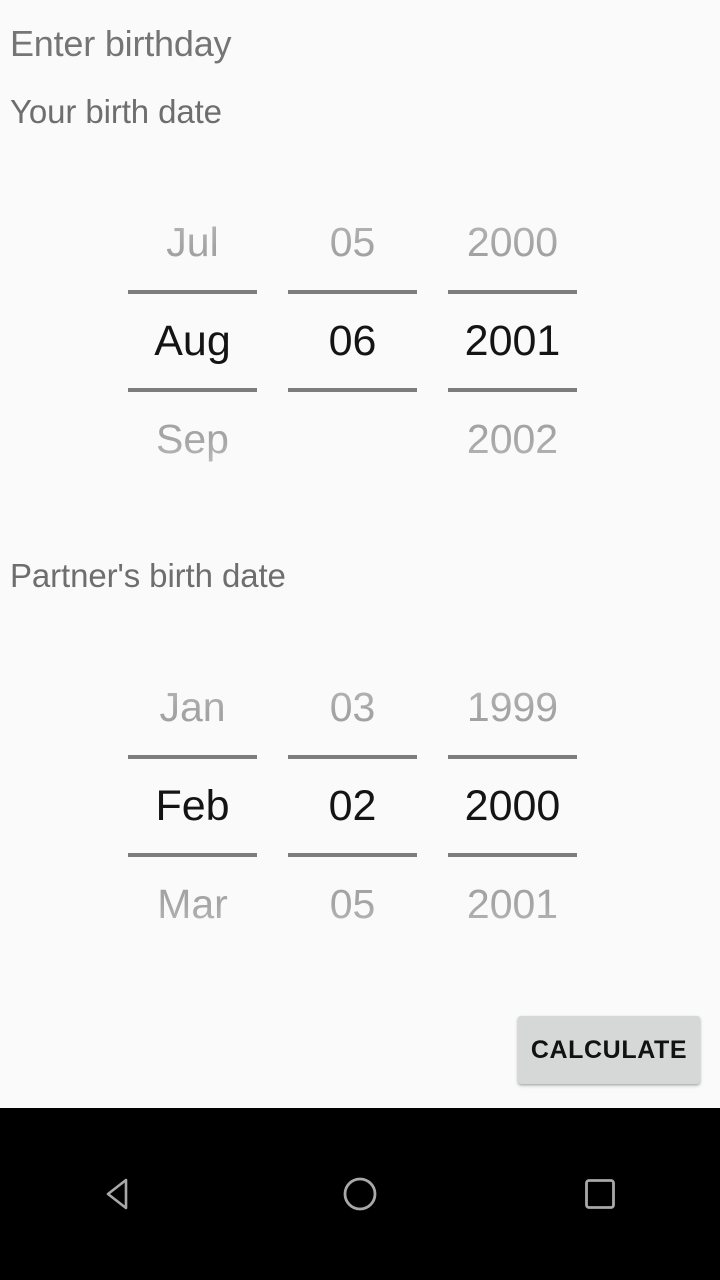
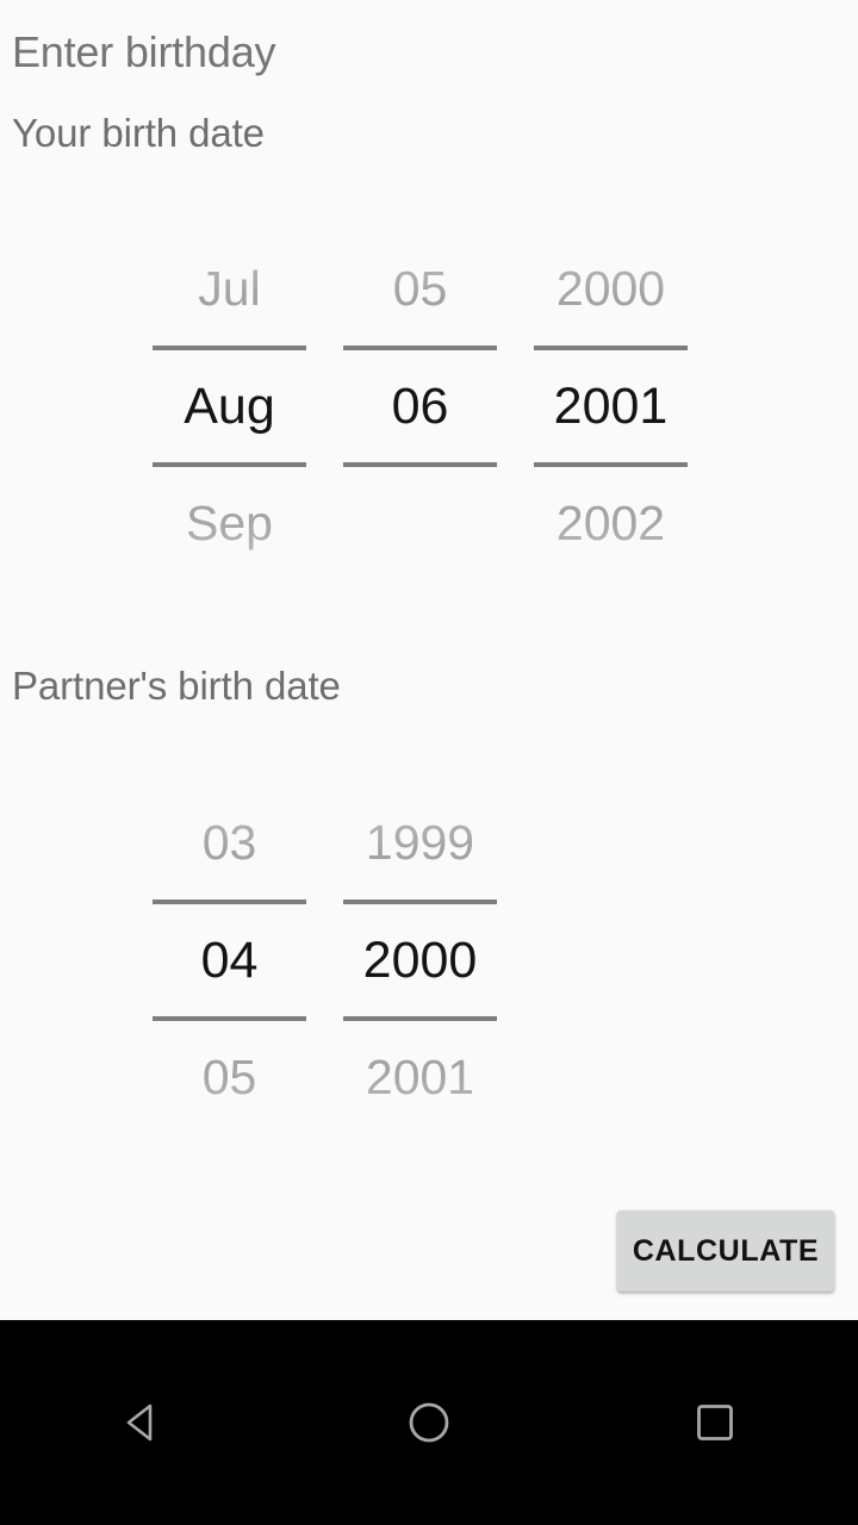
  Enter birthday
  Your birth date
  Jul
  Aug
  Sep
  05
  06
  2000
  2001
  2002
  Partner's birth date
- Jan
- Feb
- Mar
  03
- 02
+ 04
  05
  1999
  2000
  2001
  CALCULATE
